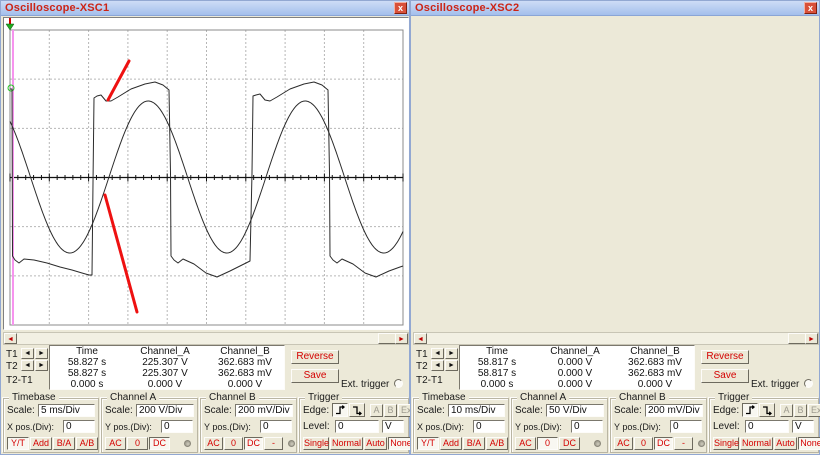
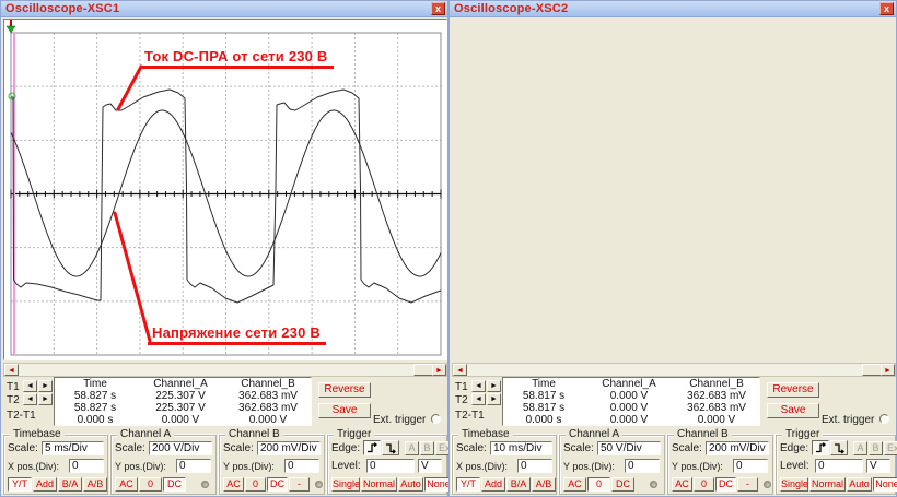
  Oscilloscope-XSC1
  x
+ Ток DC-ПРА от сети 230 В
+ Напряжение сети 230 В
  T1
  T2
  T2-T1
  Time
  Channel_A
  Channel_B
  58.827 s
  225.307 V
  362.683 mV
  58.827 s
  225.307 V
  362.683 mV
  0.000 s
  0.000 V
  0.000 V
  Reverse
  Save
  Ext. trigger
  Timebase
  Scale:
  5 ms/Div
  X pos.(Div):
  0
  Y/T
  Add
  B/A
  A/B
  Channel A
  Scale:
  200 V/Div
  Y pos.(Div):
  0
  AC
  0
  DC
  Channel B
  Scale:
  200 mV/Div
  Y pos.(Div):
  0
  AC
  0
  DC
  -
  Trigger
  Edge:
  A
  B
  Level:
  0
  V
  Single
  Normal
  Auto
  Non
  Oscilloscope-XSC2
  x
  T1
  T2
  T2-T1
  Time
  Channel_A
  Channel_B
  58.817 s
  0.000 V
  362.683 mV
  58.817 s
  0.000 V
  362.683 mV
  0.000 s
  0.000 V
  0.000 V
  Reverse
  Save
  Ext. trigger
  Timebase
  Scale:
  10 ms/Div
  X pos.(Div):
  0
  Y/T
  Add
  B/A
  A/B
  Channel A
  Scale:
  50 V/Div
  Y pos.(Div):
  0
  AC
  0
  DC
  Channel B
  Scale:
  200 mV/Div
  Y pos.(Div):
  0
  AC
  0
  DC
  -
  Trigger
  Edge:
  A
  B
  Level:
  0
  V
  Single
  Normal
  Auto
  None
